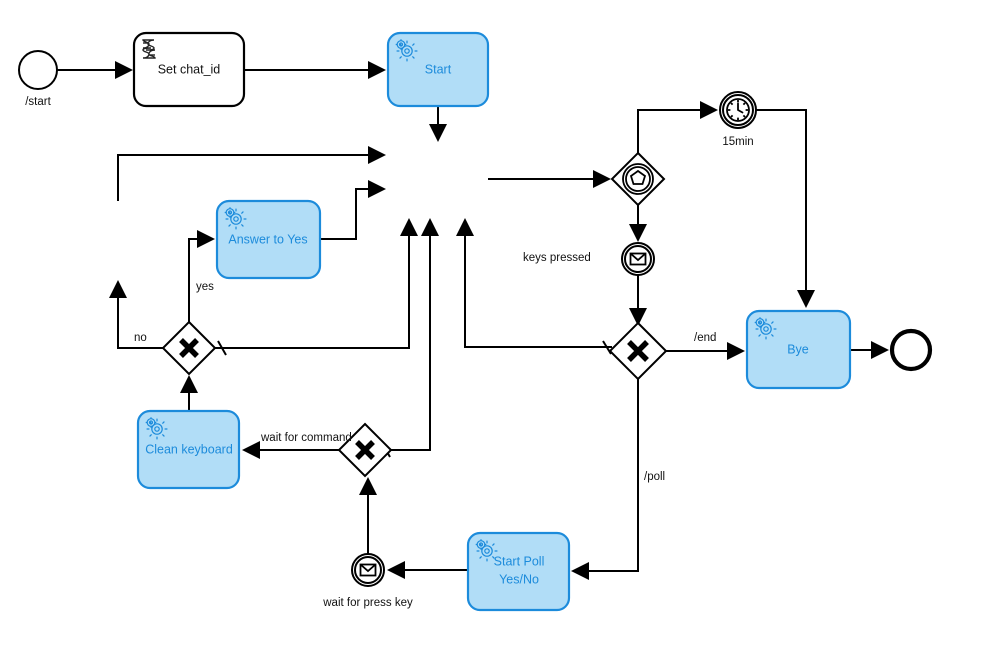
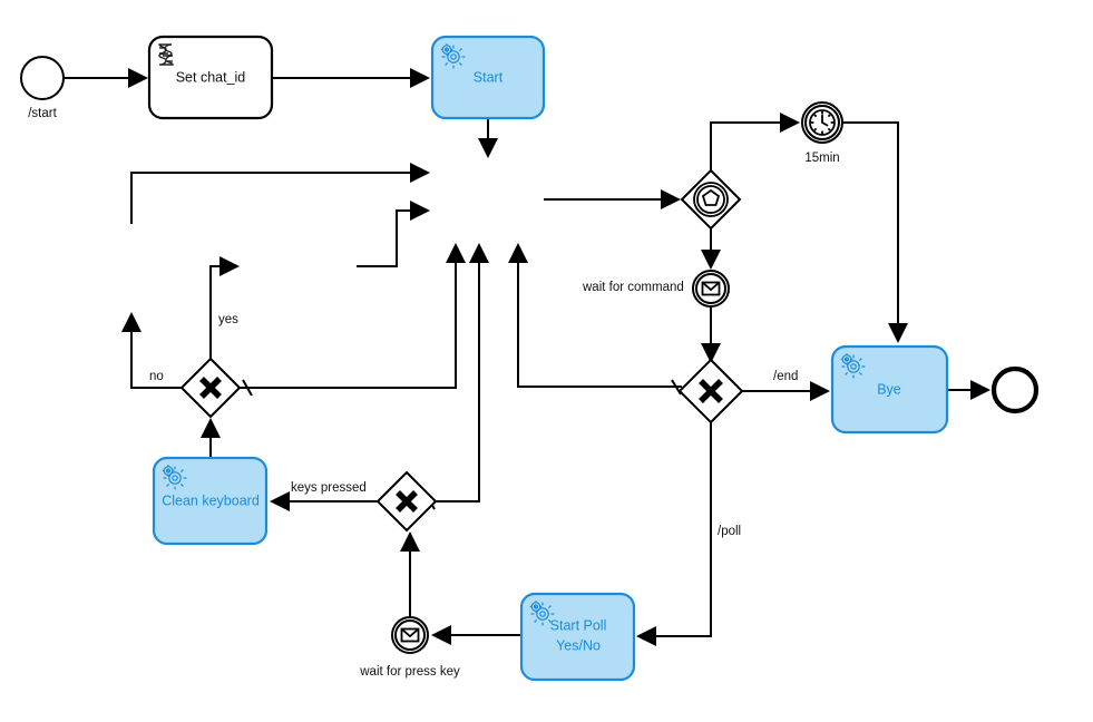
  /start
  Set chat_id
  Start
- Answer to Yes
  Clean keyboard
  Start Poll
  Yes/No
  Bye
  15min
- keys pressed
+ wait for command
  wait for press key
  yes
  no
- wait for command
+ keys pressed
  /end
  /poll
